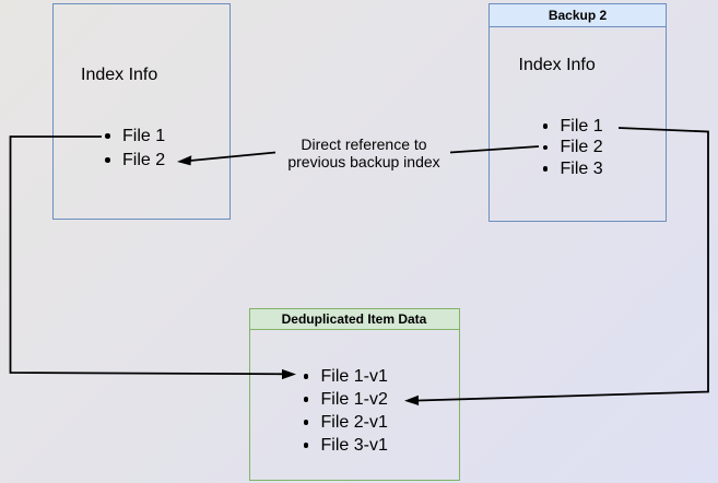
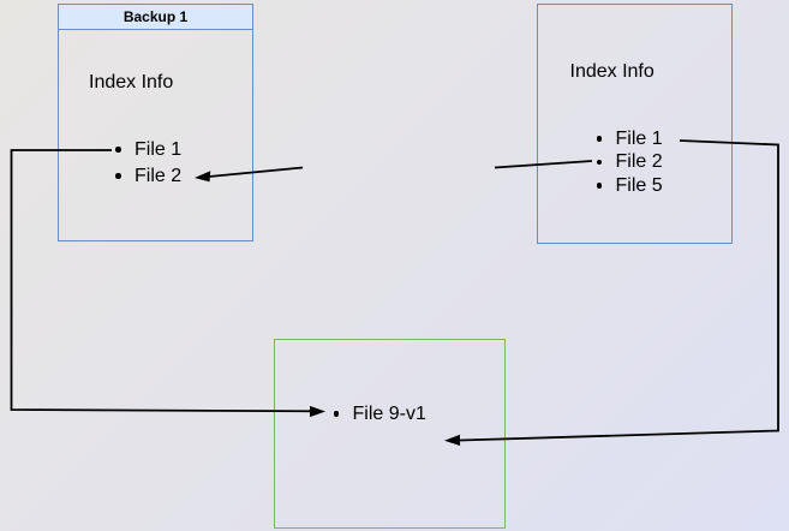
+ Backup 1
  Index Info
  File 1
  File 2
- Backup 2
  Index Info
  File 1
  File 2
- File 3
+ File 5
- Deduplicated Item Data
- File 1-v1
+ File 9-v1
- File 1-v2
- File 2-v1
- File 3-v1
- Direct reference to
- previous backup index
